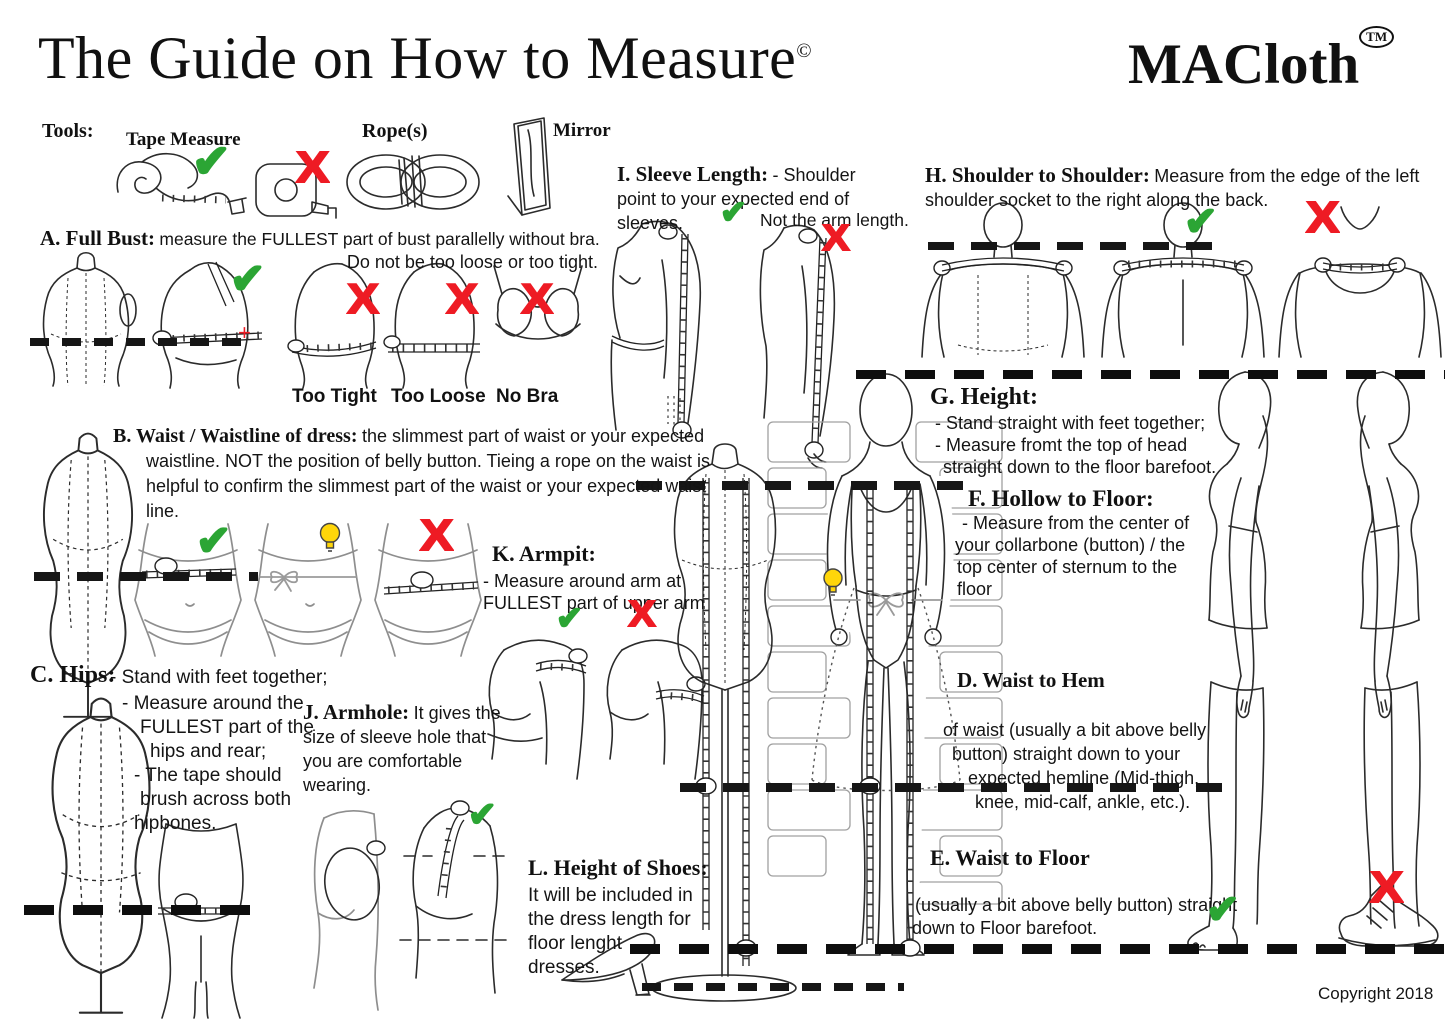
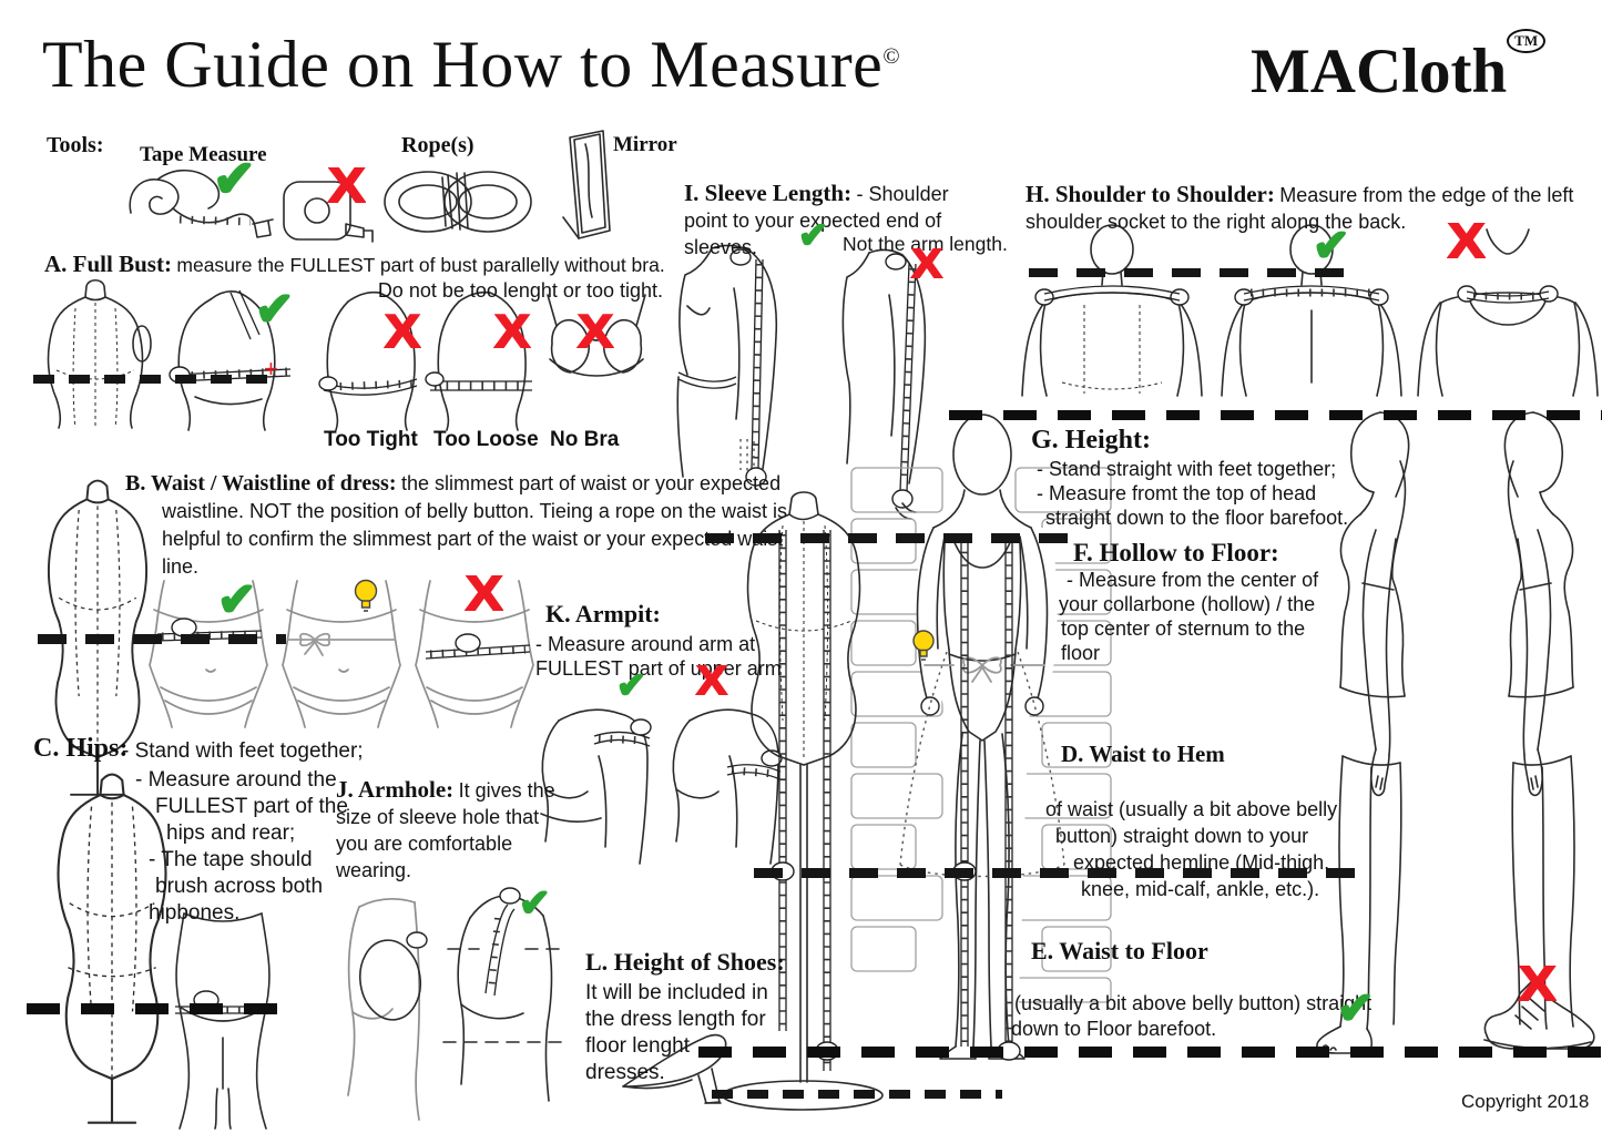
  The Guide on How to Measure©
  MACloth TM
  Tools:
  Tape Measure
  Rope(s)
  Mirror
  ✔
  X
  A. Full Bust: measure the FULLEST part of bust parallelly without bra.
- Do not be too loose or too tight.
+ Do not be too lenght or too tight.
  ✔
  X
  X
  X
  +
  Too Tight
  Too Loose
  No Bra
  B. Waist / Waistline of dress: the slimmest part of waist or your expected waistline. NOT the position of belly button. Tieing a rope on the waist is helpful to confirm the slimmest part of the waist or your expected waist line.
  ✔
  X
  K. Armpit:
  - Measure around arm at
  FULLEST part of upper arm
  ✔
  X
  C. Hips:
  - Stand with feet together;
  - Measure around the
  FULLEST part of the
  hips and rear;
  - The tape should
  brush across both
  hipbones.
  J. Armhole: It gives the size of sleeve hole that you are comfortable wearing.
  ✔
  L. Height of Shoes:
  It will be included in
  the dress length for
  floor lenght
  dresses.
  I. Sleeve Length: - Shoulder point to your expected end of sleeves.
  Not the arm length.
  ✔
  X
  H. Shoulder to Shoulder: Measure from the edge of the left shoulder socket to the right along the back.
  ✔
  X
  G. Height:
  - Stand straight with feet together;
  - Measure fromt the top of head
  straight down to the floor barefoot.
  F. Hollow to Floor:
  - Measure from the center of
- your collarbone (button) / the
+ your collarbone (hollow) / the
  top center of sternum to the
  floor
  D. Waist to Hem
  of waist (usually a bit above belly
  button) straight down to your
  expected hemline (Mid-thigh,
  knee, mid-calf, ankle, etc.).
  E. Waist to Floor
  (usually a bit above belly button) straight
  down to Floor barefoot.
  ✔
  X
  Copyright 2018
